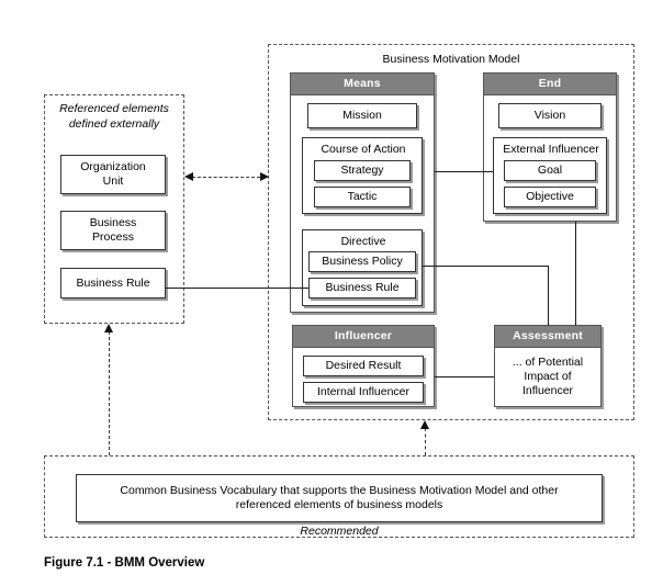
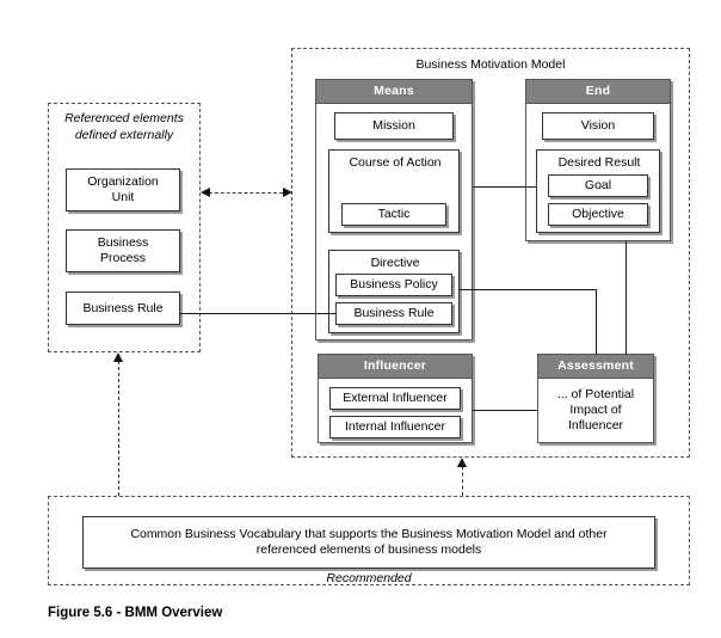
  Business Motivation Model
  Referenced elements
  defined externally
  Organization
  Unit
  Business
  Process
  Business Rule
  Means
  Mission
  Course of Action
- Strategy
  Tactic
  Directive
  Business Policy
  Business Rule
  End
  Vision
- External Influencer
+ Desired Result
  Goal
  Objective
  Influencer
- Desired Result
+ External Influencer
  Internal Influencer
  Assessment
  ... of Potential
  Impact of
  Influencer
  Common Business Vocabulary that supports the Business Motivation Model and other referenced elements of business models
  Recommended
- Figure 7.1 - BMM Overview
+ Figure 5.6 - BMM Overview
